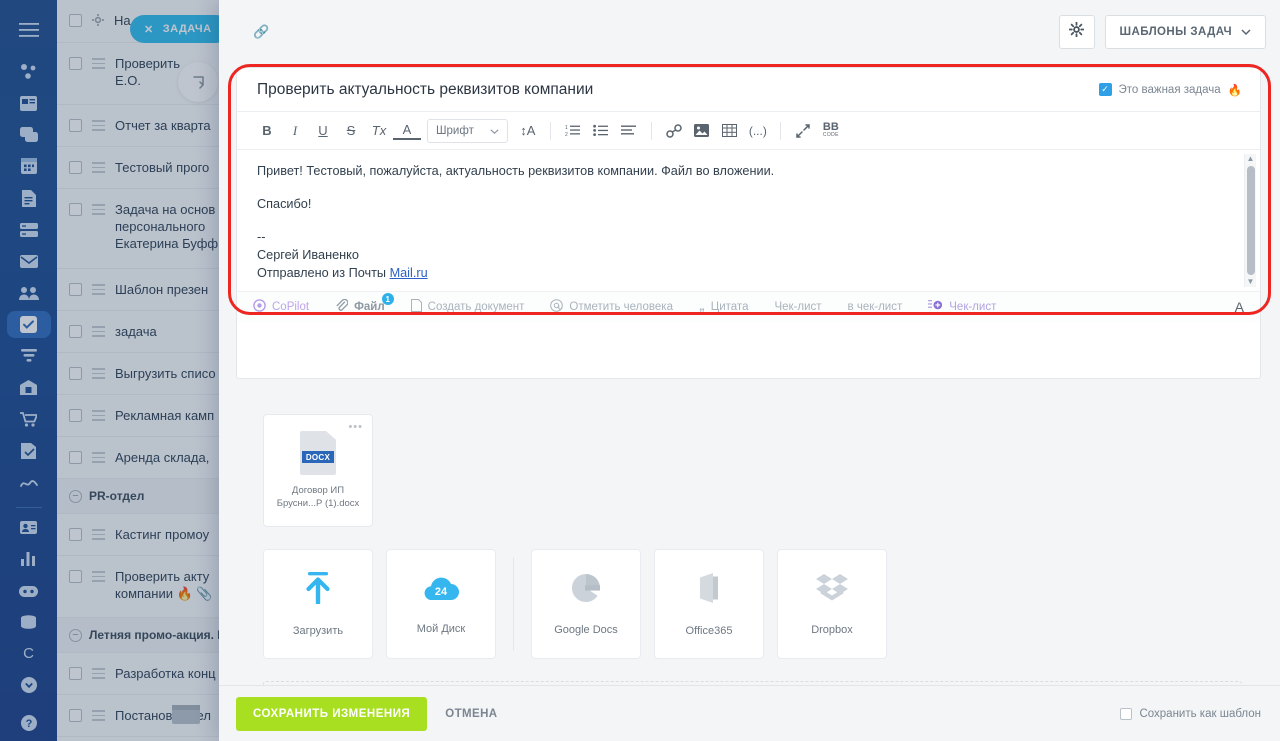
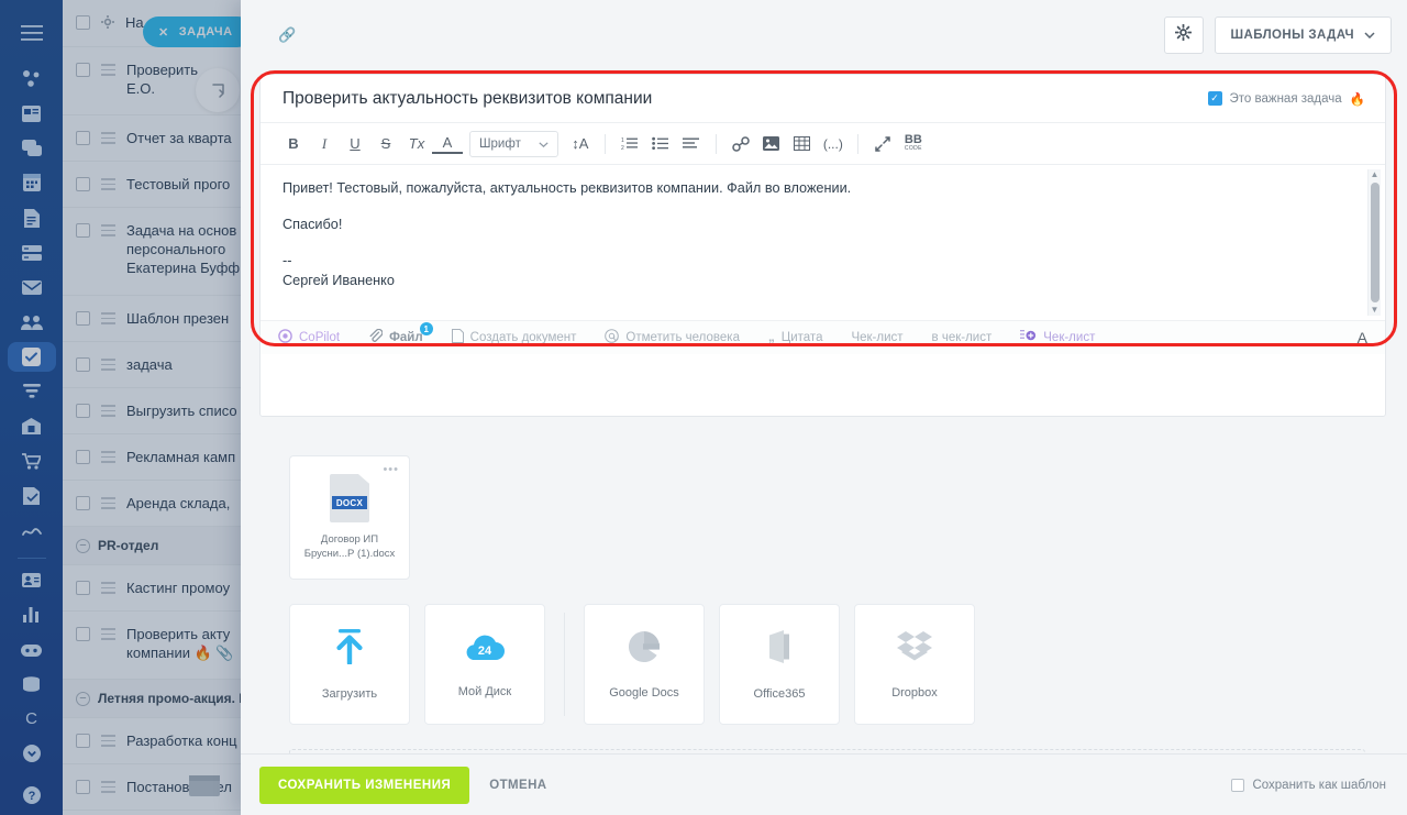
  C
  ?
  На
  Проверить
  Е.О.
  Отчет за кварта
  Тестовый прого
  Задача на основ
  персонального
  Екатерина Буфф
  Шаблон презен
  задача
  Выгрузить списо
  Рекламная камп
  Аренда склада,
  −
  PR-отдел
  Кастинг промоу
  Проверить акту
  компании 🔥 📎
  −
  Летняя промо-акция.
  Разработка конц
  ✕
  ЗАДАЧА
  🔗
  ШАБЛОНЫ ЗАДАЧ
  Проверить актуальность реквизитов компании
  ✓
  Это важная задача
  🔥
  B
  I
  U
  S
  Tx
  A
  Шрифт
  ↕A
  (...)
  BB
  Привет! Тестовый, пожалуйста, актуальность реквизитов компании. Файл во вложении.
  Спасибо!
  --
  Сергей Иваненко
- Отправлено из Почты Mail.ru
  ▲
  ▼
  CoPilot
  Файл
  1
  Создать документ
  Отметить человека
  „
  Цитата
  Чек-лист
  в чек-лист
  Чек-лист
  A
  •••
  DOCX
  Договор ИП Брусни...Р (1).docx
  Загрузить
  24
  Мой Диск
  Google Docs
  Office365
  Dropbox
  СОХРАНИТЬ ИЗМЕНЕНИЯ
  ОТМЕНА
  Сохранить как шаблон
